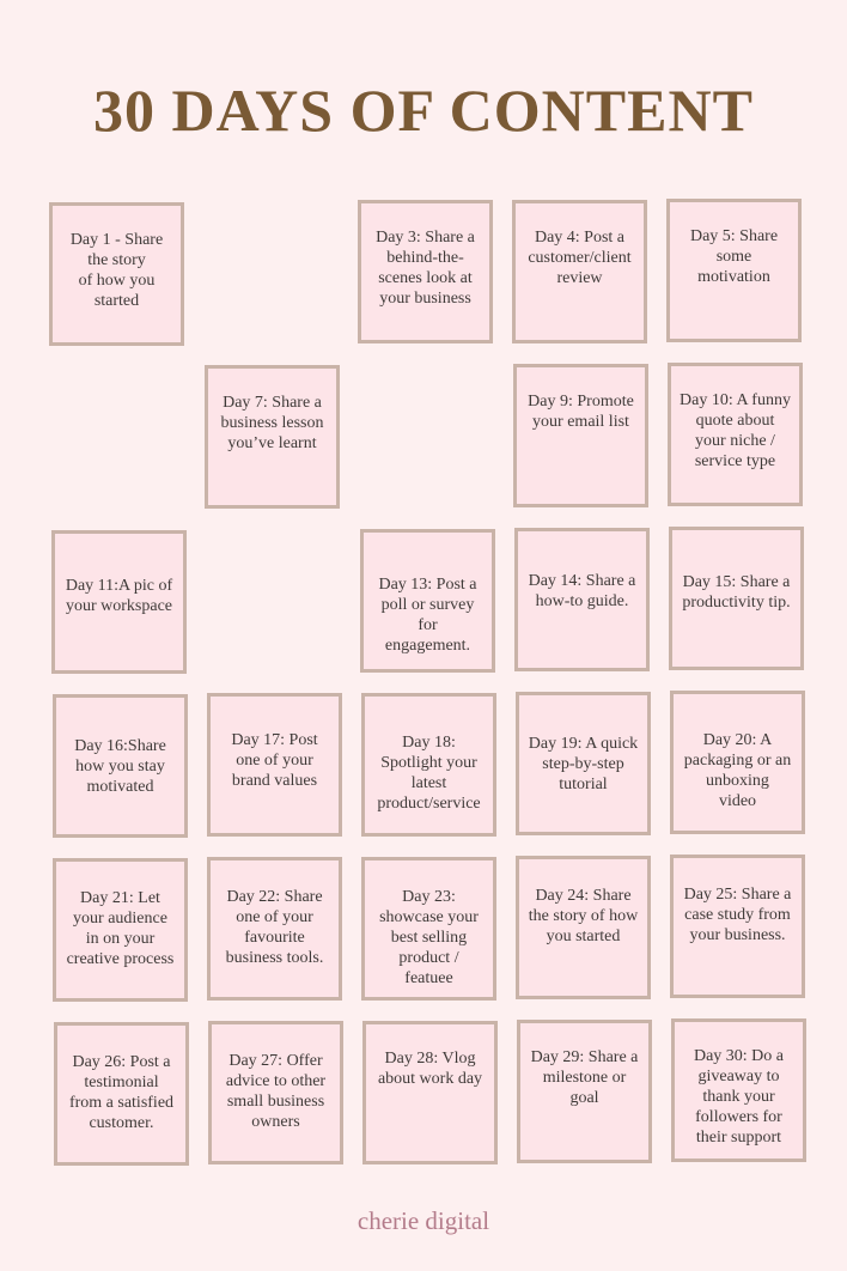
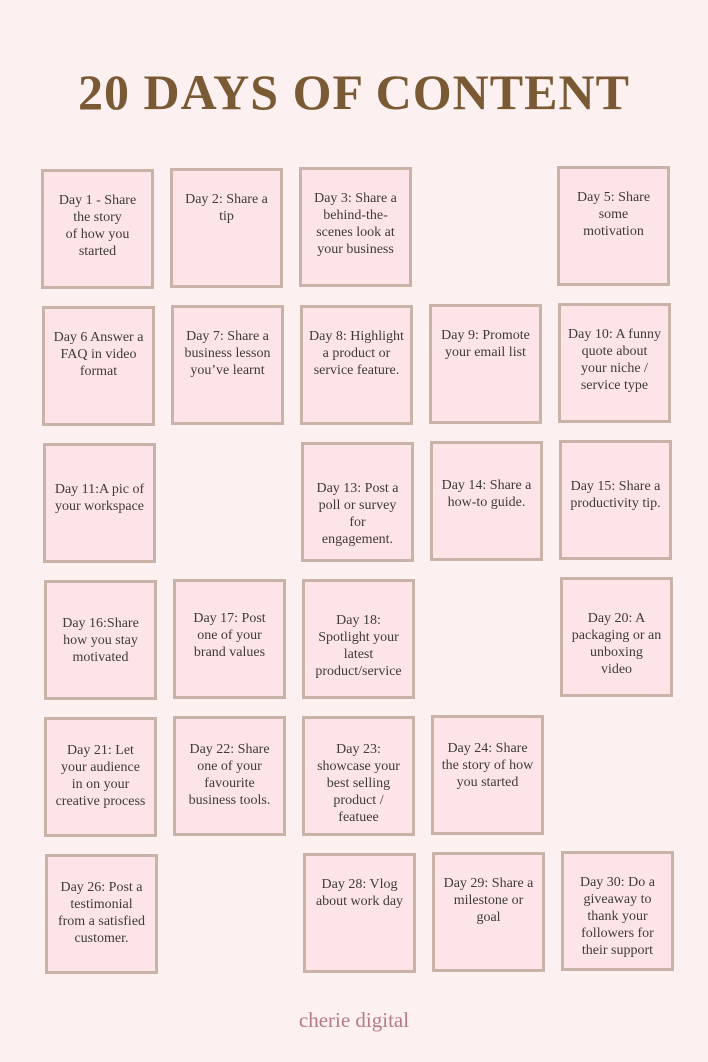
- 30 DAYS OF CONTENT
+ 20 DAYS OF CONTENT
  Day 1 - Share
  the story
  of how you
  started
+ Day 2: Share a
+ tip
  Day 3: Share a
  behind-the-
  scenes look at
  your business
- Day 4: Post a
- customer/client
- review
  Day 5: Share
  some
  motivation
+ Day 6 Answer a
+ FAQ in video
+ format
  Day 7: Share a
  business lesson
  you’ve learnt
+ Day 8: Highlight
+ a product or
+ service feature.
  Day 9: Promote
  your email list
  Day 10: A funny
  quote about
  your niche /
  service type
  Day 11:A pic of
  your workspace
  Day 13: Post a
  poll or survey
  for
  engagement.
  Day 14: Share a
  how-to guide.
  Day 15: Share a
  productivity tip.
  Day 16:Share
  how you stay
  motivated
  Day 17: Post
  one of your
  brand values
  Day 18:
  Spotlight your
  latest
  product/service
- Day 19: A quick
- step-by-step
- tutorial
  Day 20: A
  packaging or an
  unboxing
  video
  Day 21: Let
  your audience
  in on your
  creative process
  Day 22: Share
  one of your
  favourite
  business tools.
  Day 23:
  showcase your
  best selling
  product /
  featuee
  Day 24: Share
  the story of how
  you started
- Day 25: Share a
- case study from
- your business.
  Day 26: Post a
  testimonial
  from a satisfied
  customer.
- Day 27: Offer
- advice to other
- small business
- owners
  Day 28: Vlog
  about work day
  Day 29: Share a
  milestone or
  goal
  Day 30: Do a
  giveaway to
  thank your
  followers for
  their support
  cherie digital
